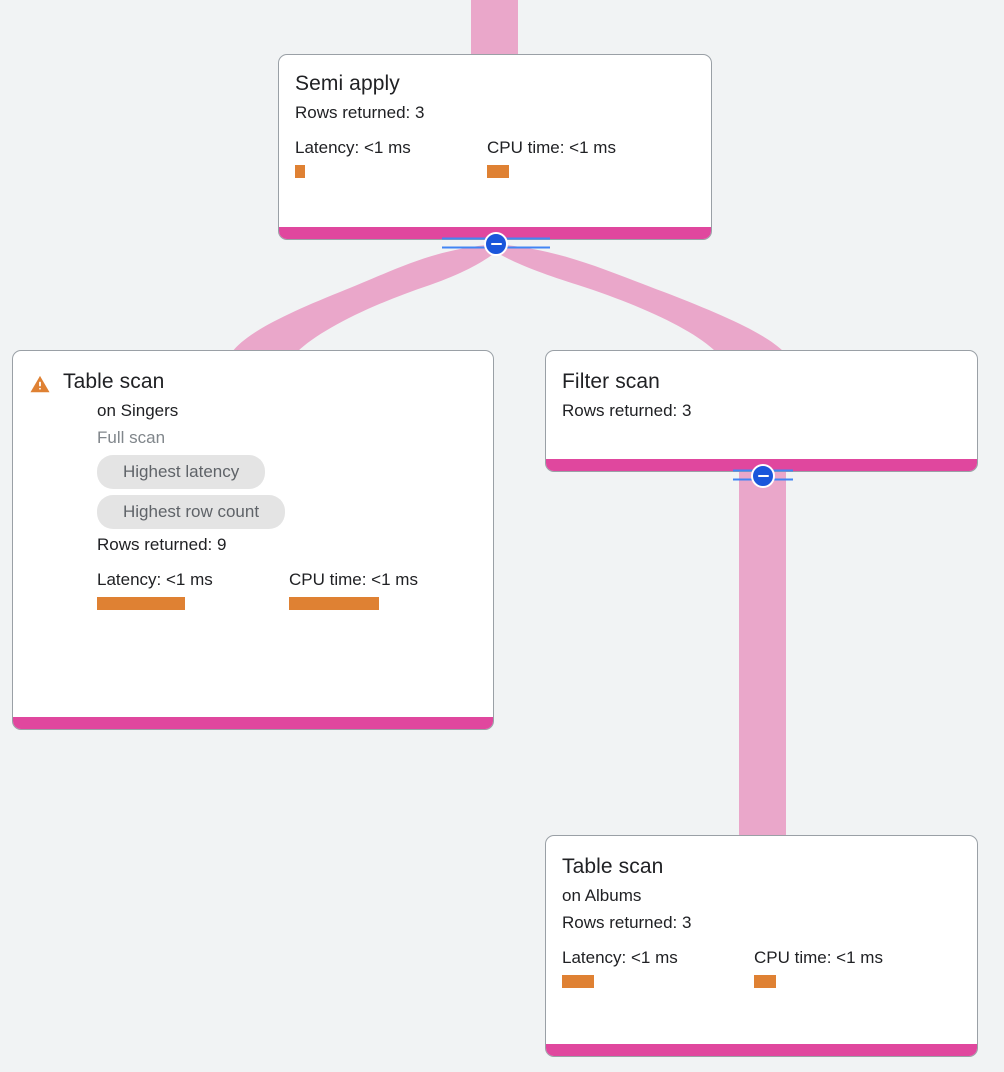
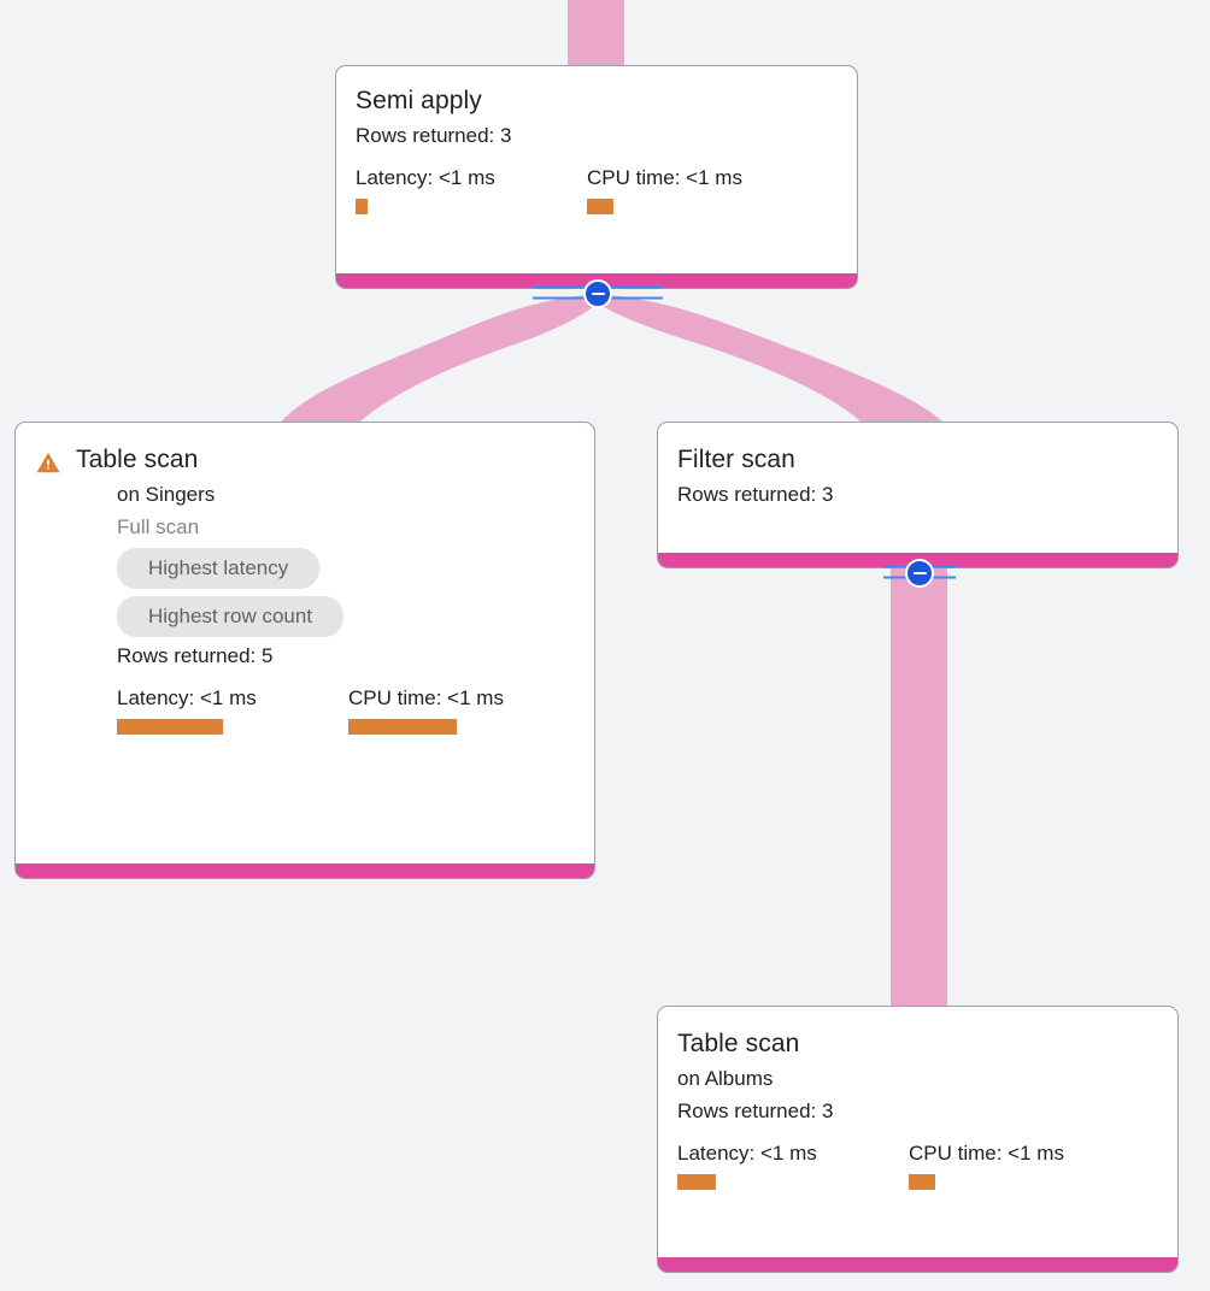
  Semi apply
  Rows returned: 3
  Latency: <1 ms
  CPU time: <1 ms
  Table scan
  on Singers
  Full scan
  Highest latency
  Highest row count
- Rows returned: 9
+ Rows returned: 5
  Latency: <1 ms
  CPU time: <1 ms
  Filter scan
  Rows returned: 3
  Table scan
  on Albums
  Rows returned: 3
  Latency: <1 ms
  CPU time: <1 ms
